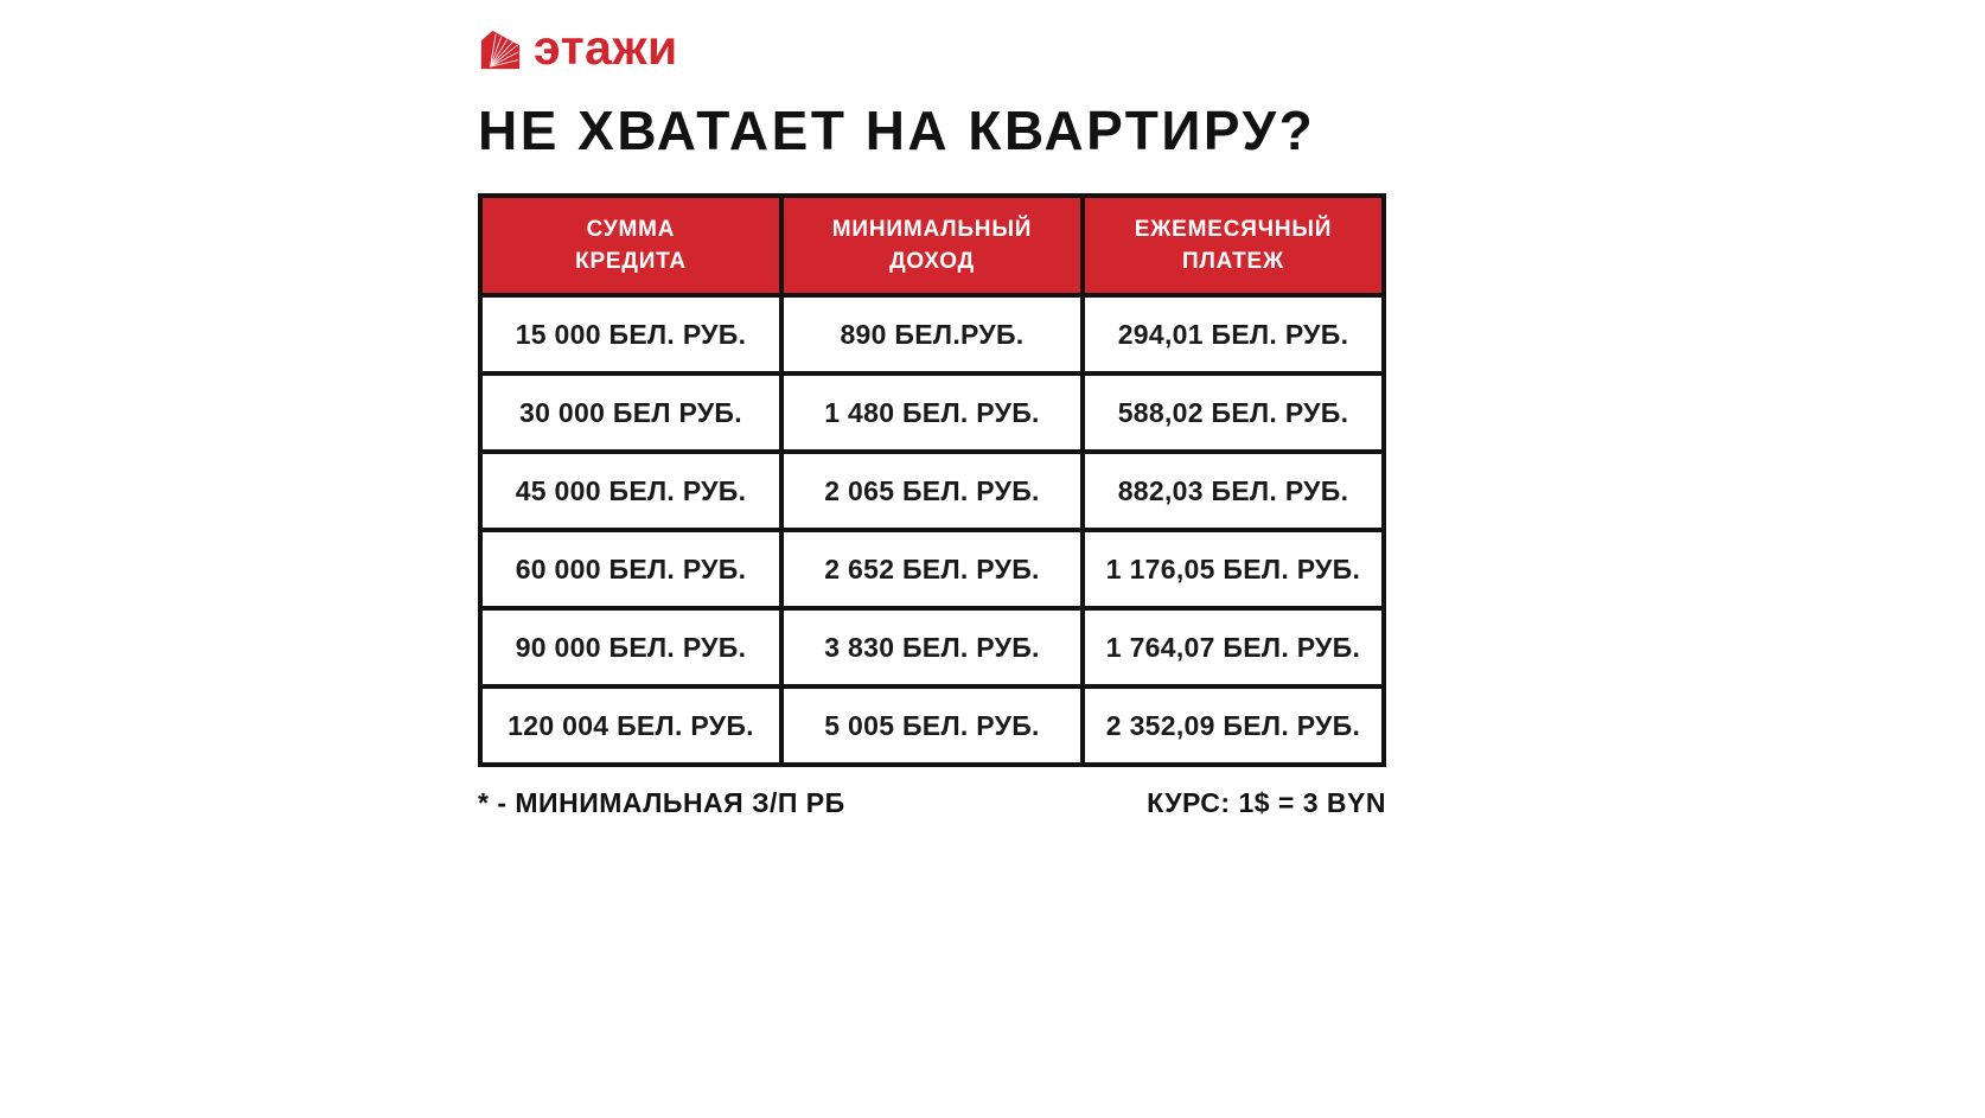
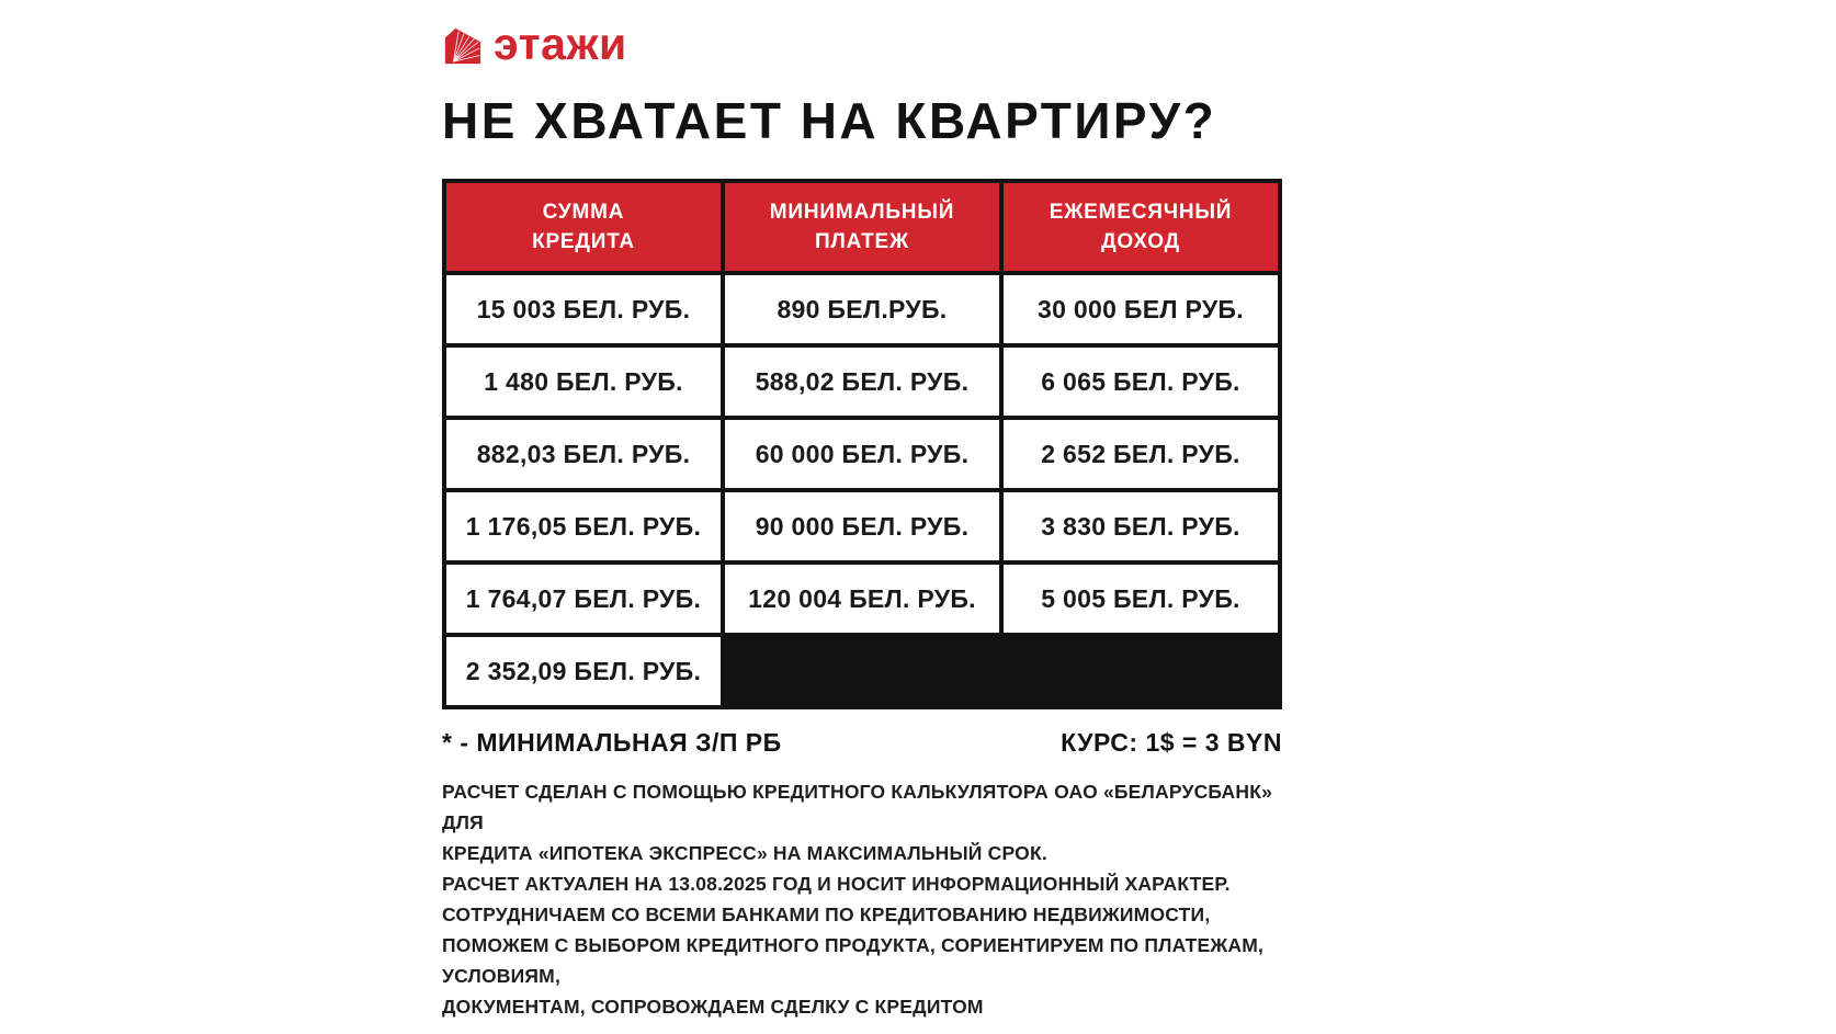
  этажи
  НЕ ХВАТАЕТ НА КВАРТИРУ?
  СУММА
  КРЕДИТА
  МИНИМАЛЬНЫЙ
- ДОХОД
+ ПЛАТЕЖ
  ЕЖЕМЕСЯЧНЫЙ
- ПЛАТЕЖ
+ ДОХОД
- 15 000 БЕЛ. РУБ.
+ 15 003 БЕЛ. РУБ.
  890 БЕЛ.РУБ.
- 294,01 БЕЛ. РУБ.
  30 000 БЕЛ РУБ.
  1 480 БЕЛ. РУБ.
  588,02 БЕЛ. РУБ.
- 45 000 БЕЛ. РУБ.
- 2 065 БЕЛ. РУБ.
+ 6 065 БЕЛ. РУБ.
  882,03 БЕЛ. РУБ.
  60 000 БЕЛ. РУБ.
  2 652 БЕЛ. РУБ.
  1 176,05 БЕЛ. РУБ.
  90 000 БЕЛ. РУБ.
  3 830 БЕЛ. РУБ.
  1 764,07 БЕЛ. РУБ.
  120 004 БЕЛ. РУБ.
  5 005 БЕЛ. РУБ.
  2 352,09 БЕЛ. РУБ.
  * - МИНИМАЛЬНАЯ З/П РБ
  КУРС: 1$ = 3 BYN
+ РАСЧЕТ СДЕЛАН С ПОМОЩЬЮ КРЕДИТНОГО КАЛЬКУЛЯТОРА ОАО «БЕЛАРУСБАНК» ДЛЯ
+ КРЕДИТА «ИПОТЕКА ЭКСПРЕСС» НА МАКСИМАЛЬНЫЙ СРОК.
+ РАСЧЕТ АКТУАЛЕН НА 13.08.2025 ГОД И НОСИТ ИНФОРМАЦИОННЫЙ ХАРАКТЕР.
+ СОТРУДНИЧАЕМ СО ВСЕМИ БАНКАМИ ПО КРЕДИТОВАНИЮ НЕДВИЖИМОСТИ,
+ ПОМОЖЕМ С ВЫБОРОМ КРЕДИТНОГО ПРОДУКТА, СОРИЕНТИРУЕМ ПО ПЛАТЕЖАМ,
+ УСЛОВИЯМ,
+ ДОКУМЕНТАМ, СОПРОВОЖДАЕМ СДЕЛКУ С КРЕДИТОМ
